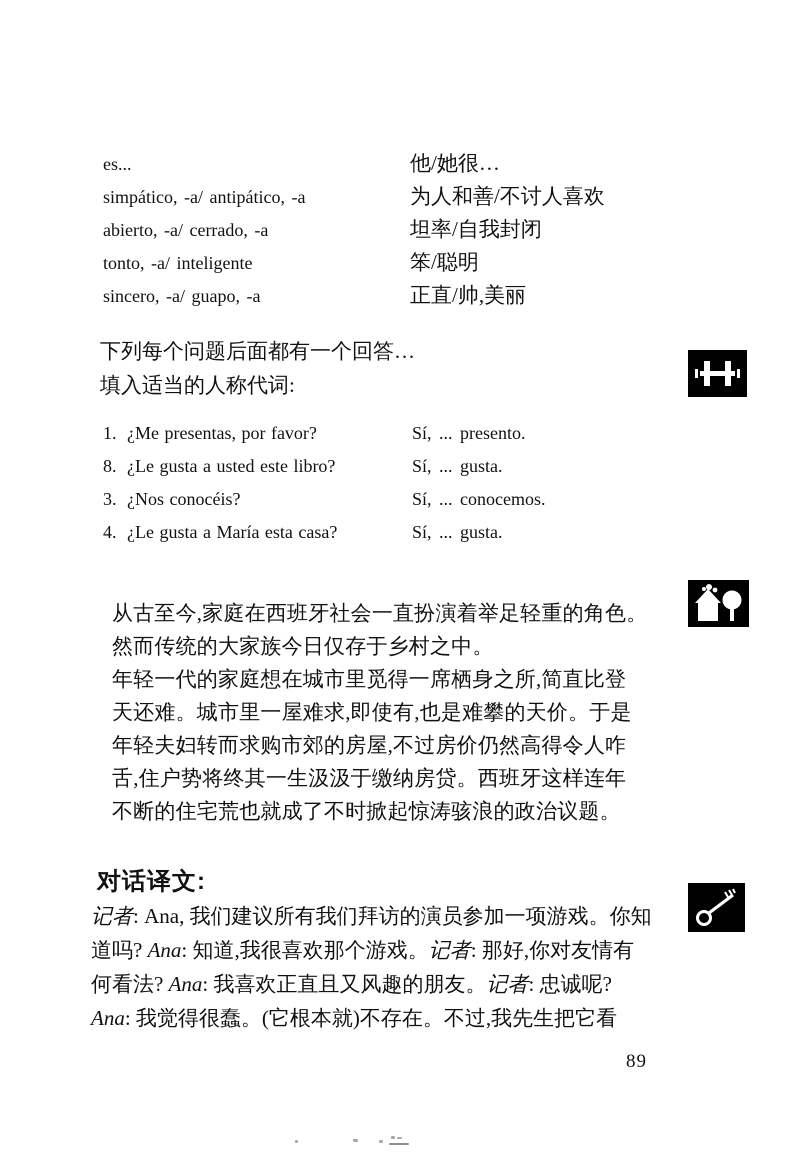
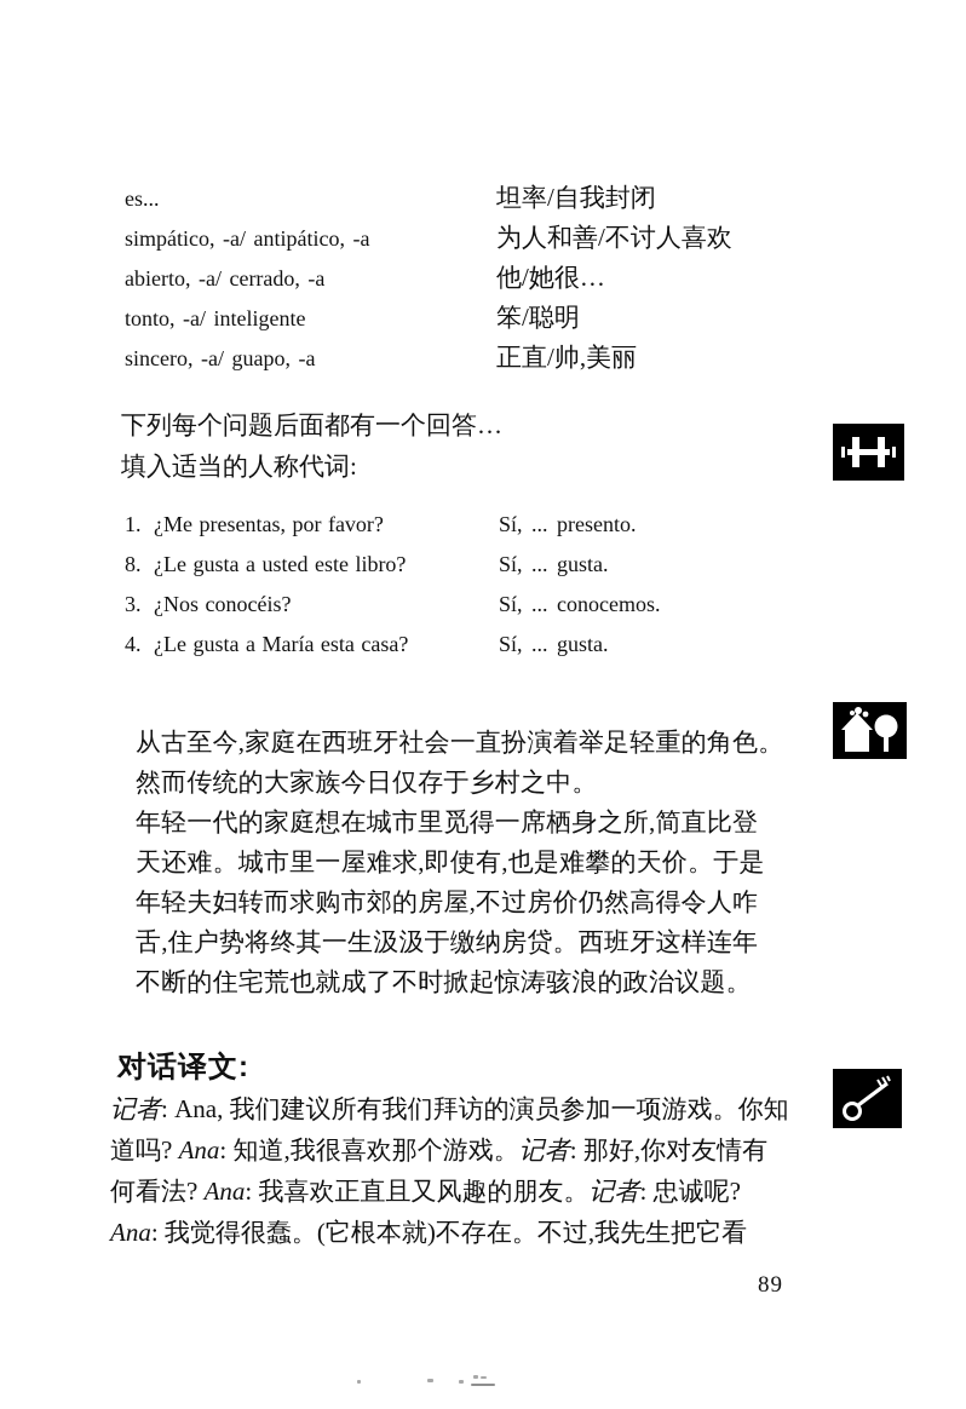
  es...
- 他/她很…
+ 坦率/自我封闭
  simpático, -a/ antipático, -a
  为人和善/不讨人喜欢
  abierto, -a/ cerrado, -a
- 坦率/自我封闭
+ 他/她很…
  tonto, -a/ inteligente
  笨/聪明
  sincero, -a/ guapo, -a
  正直/帅,美丽
  下列每个问题后面都有一个回答…
  填入适当的人称代词:
  1.
  ¿Me presentas, por favor?
  Sí, ... presento.
  8.
  ¿Le gusta a usted este libro?
  Sí, ... gusta.
  3.
  ¿Nos conocéis?
  Sí, ... conocemos.
  4.
  ¿Le gusta a María esta casa?
  Sí, ... gusta.
  从古至今,家庭在西班牙社会一直扮演着举足轻重的角色。
  然而传统的大家族今日仅存于乡村之中。
  年轻一代的家庭想在城市里觅得一席栖身之所,简直比登
  天还难。城市里一屋难求,即使有,也是难攀的天价。于是
  年轻夫妇转而求购市郊的房屋,不过房价仍然高得令人咋
  舌,住户势将终其一生汲汲于缴纳房贷。西班牙这样连年
  不断的住宅荒也就成了不时掀起惊涛骇浪的政治议题。
  对话译文:
  记者: Ana, 我们建议所有我们拜访的演员参加一项游戏。你知
  道吗? Ana: 知道,我很喜欢那个游戏。记者: 那好,你对友情有
  何看法? Ana: 我喜欢正直且又风趣的朋友。记者: 忠诚呢?
  Ana: 我觉得很蠢。(它根本就)不存在。不过,我先生把它看
  89
